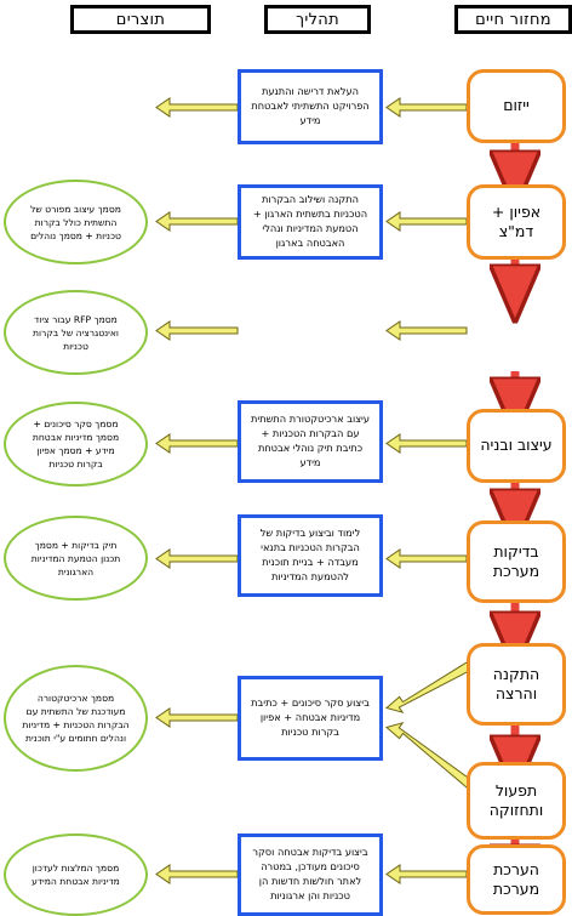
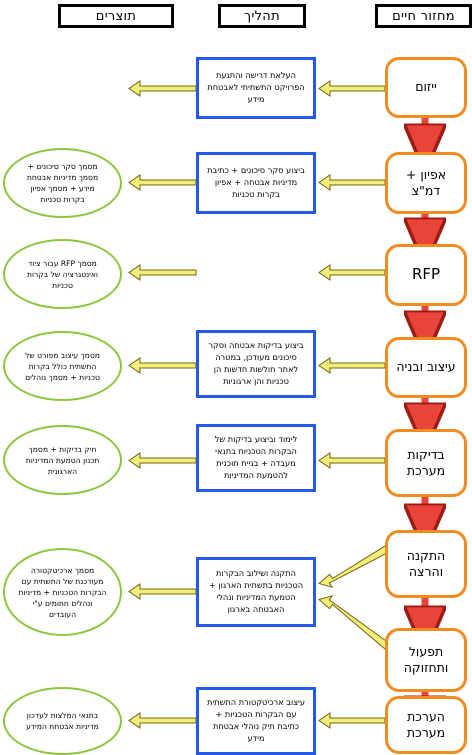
  תוצרים
  תהליך
  מחזור חיים
  ייזום
  אפיון + דמ"צ
+ RFP
  עיצוב ובניה
  בדיקות מערכת
  התקנה והרצה
  תפעול ותחזוקה
  הערכת מערכת
  העלאת דרישה והתנעת הפרויקט התשתיתי לאבטחת מידע
- התקנה ושילוב הבקרות הטכניות בתשתית הארגון + הטמעת המדיניות ונהלי האבטחה בארגון
+ ביצוע סקר סיכונים + כתיבת מדיניות אבטחה + אפיון בקרות טכניות
- עיצוב ארכיטקטורת התשתית עם הבקרות הטכניות + כתיבת תיק נוהלי אבטחת מידע
+ ביצוע בדיקות אבטחה וסקר סיכונים מעודכן, במטרה לאתר חולשות חדשות הן טכניות והן ארגוניות
  לימוד וביצוע בדיקות של הבקרות הטכניות בתנאי מעבדה + בניית תוכנית להטמעת המדיניות
- ביצוע סקר סיכונים + כתיבת מדיניות אבטחה + אפיון בקרות טכניות
+ התקנה ושילוב הבקרות הטכניות בתשתית הארגון + הטמעת המדיניות ונהלי האבטחה בארגון
- ביצוע בדיקות אבטחה וסקר סיכונים מעודכן, במטרה לאתר חולשות חדשות הן טכניות והן ארגוניות
+ עיצוב ארכיטקטורת התשתית עם הבקרות הטכניות + כתיבת תיק נוהלי אבטחת מידע
- מסמך עיצוב מפורט של התשתית כולל בקרות טכניות + מסמך נוהלים
+ מסמך סקר סיכונים + מסמך מדיניות אבטחת מידע + מסמך אפיון בקרות טכניות
  מסמך RFP עבור ציוד ואינטגרציה של בקרות טכניות
- מסמך סקר סיכונים + מסמך מדיניות אבטחת מידע + מסמך אפיון בקרות טכניות
+ מסמך עיצוב מפורט של התשתית כולל בקרות טכניות + מסמך נוהלים
  תיק בדיקות + מסמך תכנון הטמעת המדיניות הארגונית
- מסמך ארכיטקטורה מעודכנת של התשתית עם הבקרות הטכניות + מדיניות ונהלים חתומים ע"י תוכנית
+ מסמך ארכיטקטורה מעודכנת של התשתית עם הבקרות הטכניות + מדיניות ונהלים חתומים ע"י העובדים
- מסמך המלצות לעדכון מדיניות אבטחת המידע
+ בתנאי המלצות לעדכון מדיניות אבטחת המידע
